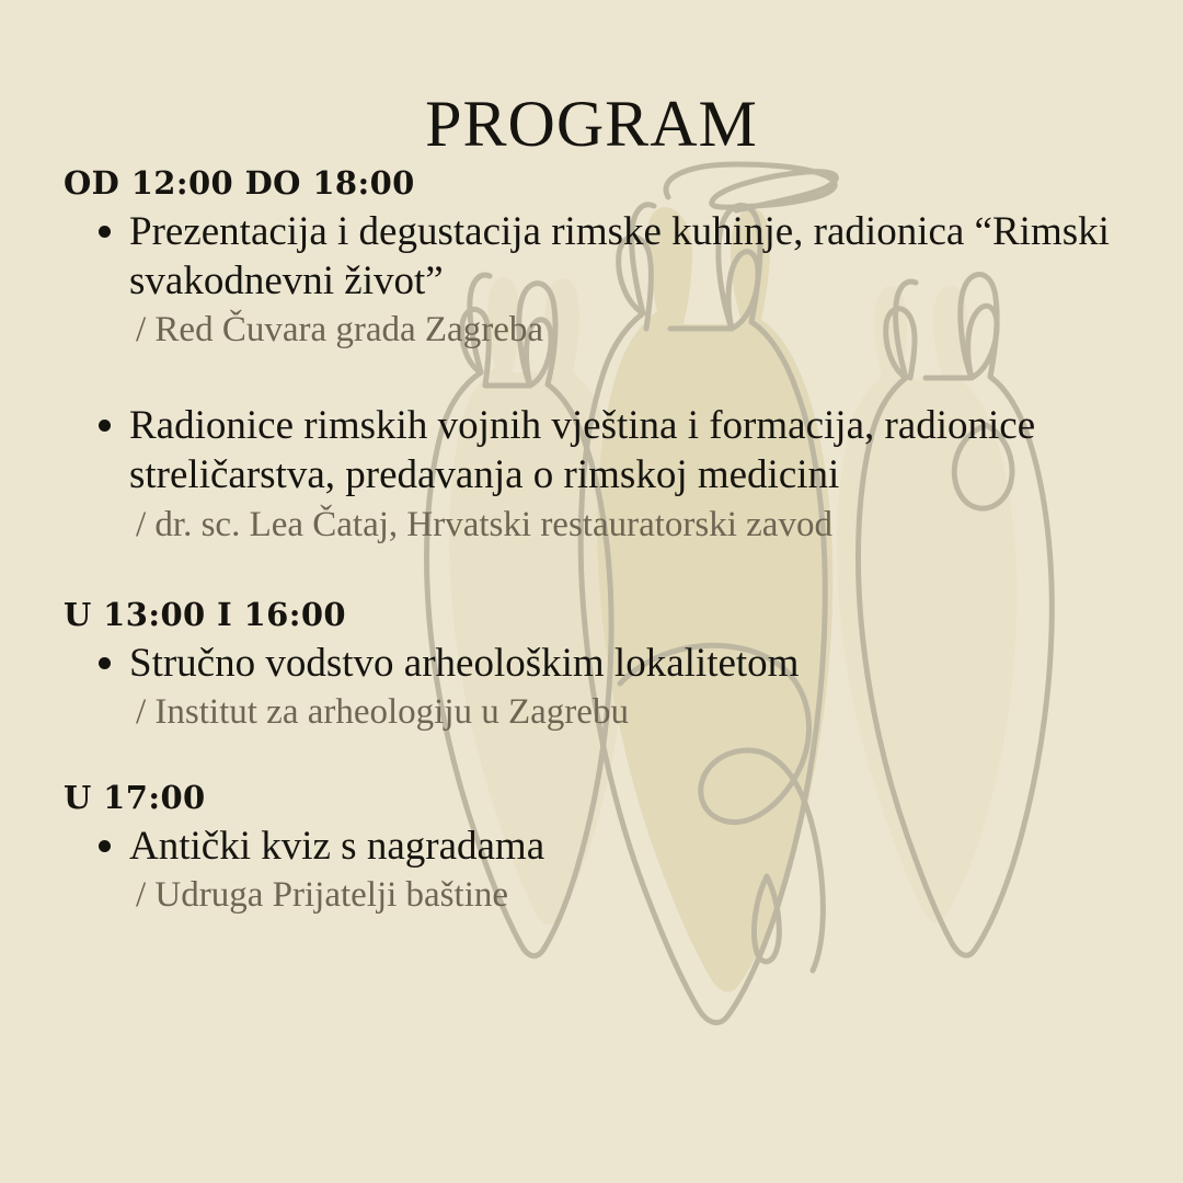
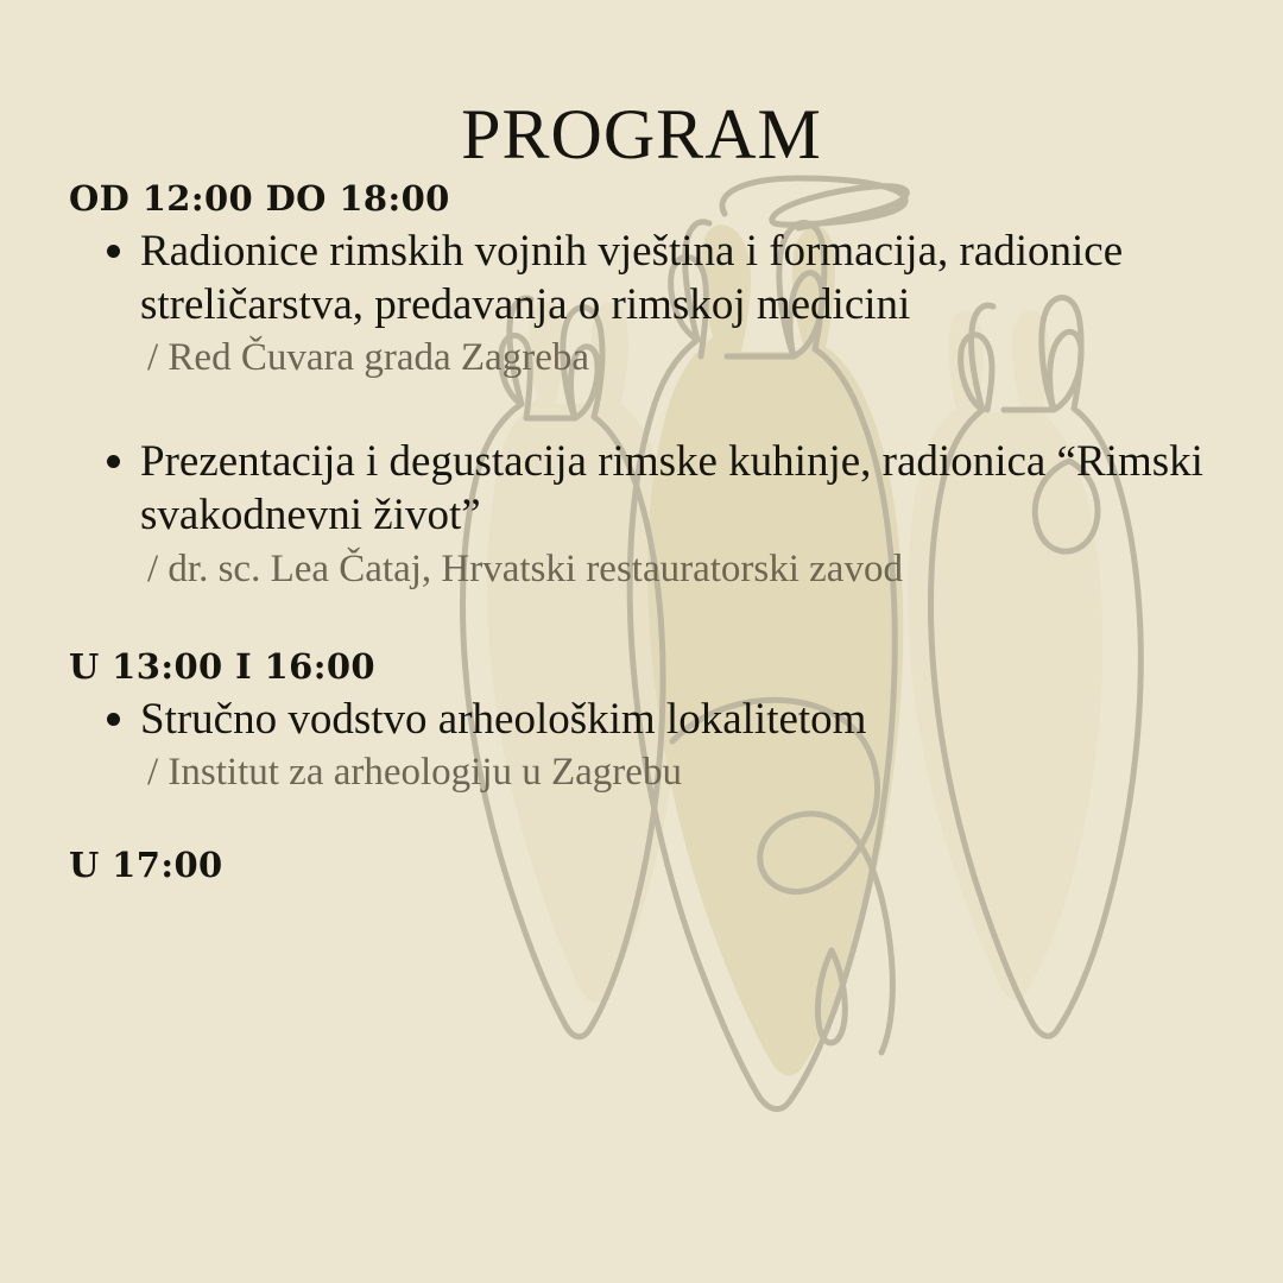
  PROGRAM
  OD 12:00 DO 18:00
- Prezentacija i degustacija rimske kuhinje, radionica “Rimski svakodnevni život”
+ Radionice rimskih vojnih vještina i formacija, radionice streličarstva, predavanja o rimskoj medicini
  / Red Čuvara grada Zagreba
- Radionice rimskih vojnih vještina i formacija, radionice streličarstva, predavanja o rimskoj medicini
+ Prezentacija i degustacija rimske kuhinje, radionica “Rimski svakodnevni život”
  / dr. sc. Lea Čataj, Hrvatski restauratorski zavod
  U 13:00 I 16:00
  Stručno vodstvo arheološkim lokalitetom
  / Institut za arheologiju u Zagrebu
  U 17:00
- Antički kviz s nagradama
- / Udruga Prijatelji baštine
